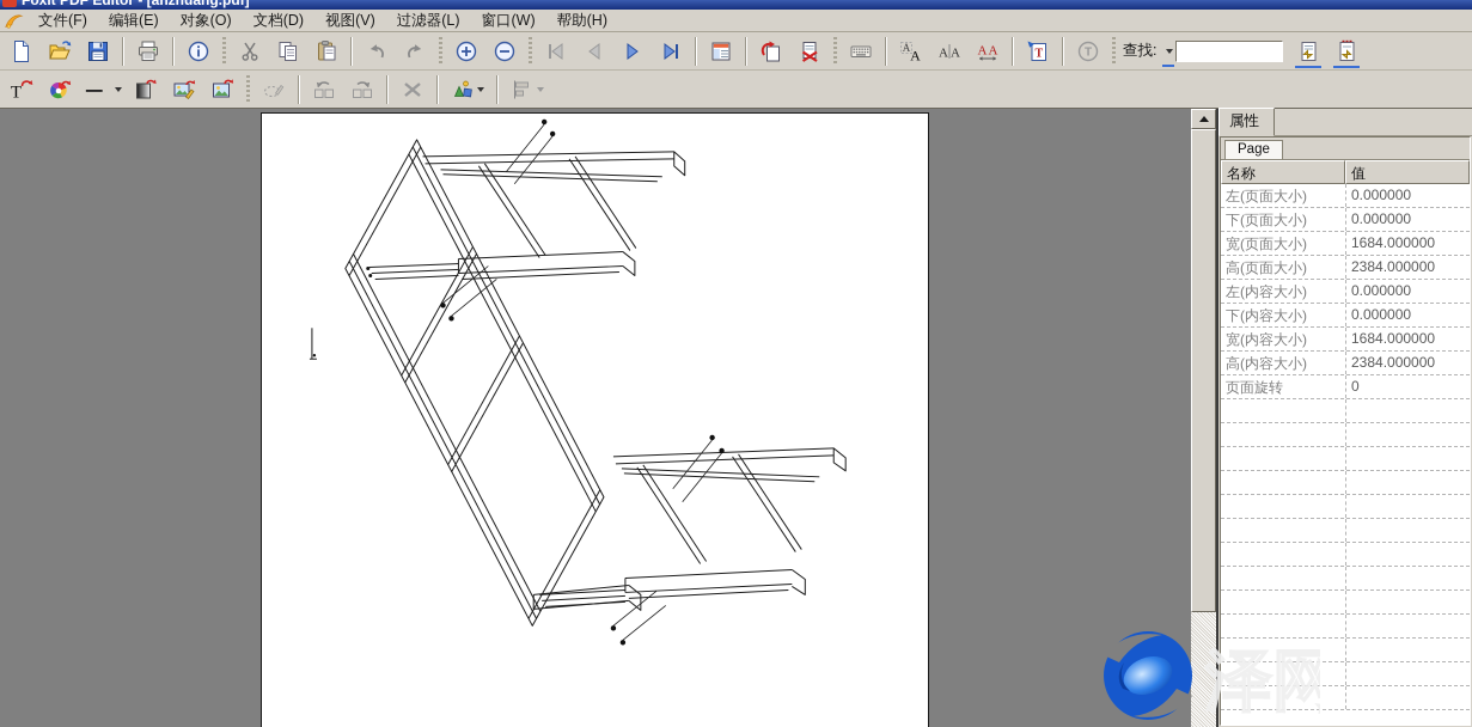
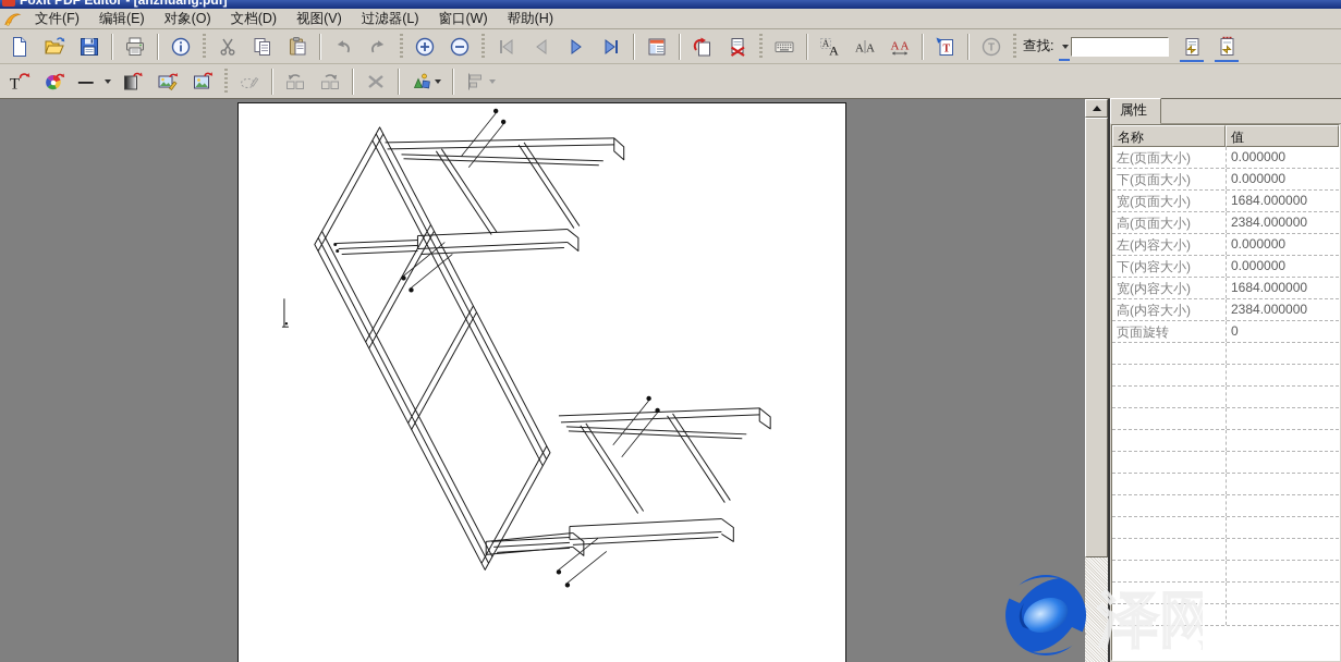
  Foxit PDF Editor - [anzhuang.pdf]
  文件(F)
  编辑(E)
  对象(O)
  文档(D)
  视图(V)
  过滤器(L)
  窗口(W)
  帮助(H)
  A
  A
  A
  A
  A
  A
  T
  T
  查找:
  T
  属性
- Page
  名称
  值
  左(页面大小)
  0.000000
  下(页面大小)
  0.000000
  宽(页面大小)
  1684.000000
  高(页面大小)
  2384.000000
  左(内容大小)
  0.000000
  下(内容大小)
  0.000000
  宽(内容大小)
  1684.000000
  高(内容大小)
  2384.000000
  页面旋转
  0
  泽网
